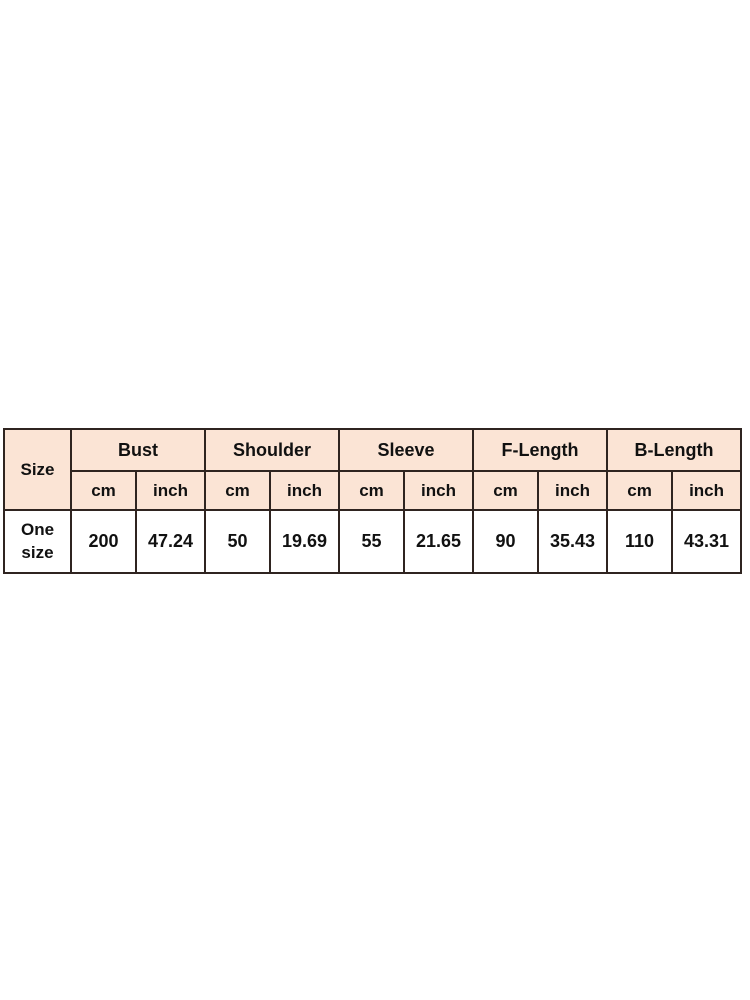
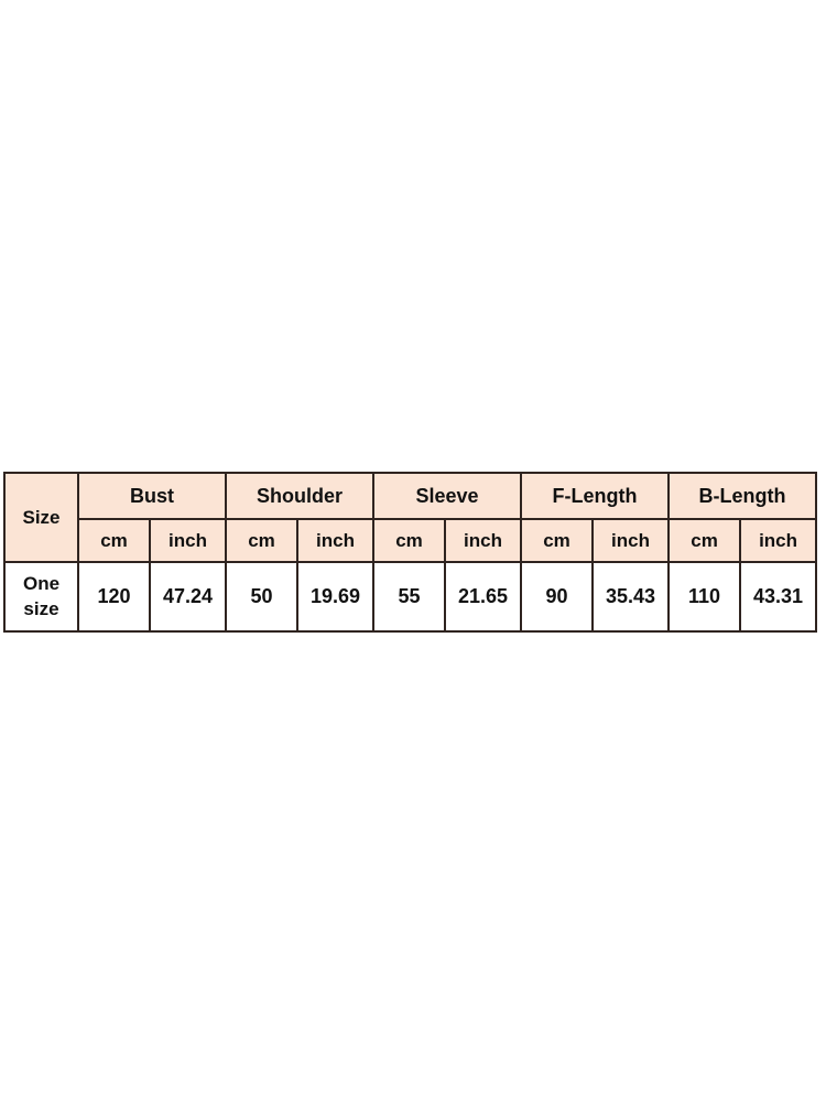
  Size	Bust	Shoulder	Sleeve	F-Length	B-Length
  cm	inch	cm	inch	cm	inch	cm	inch	cm	inch
- One size	200	47.24	50	19.69	55	21.65	90	35.43	110	43.31
+ One size	120	47.24	50	19.69	55	21.65	90	35.43	110	43.31
